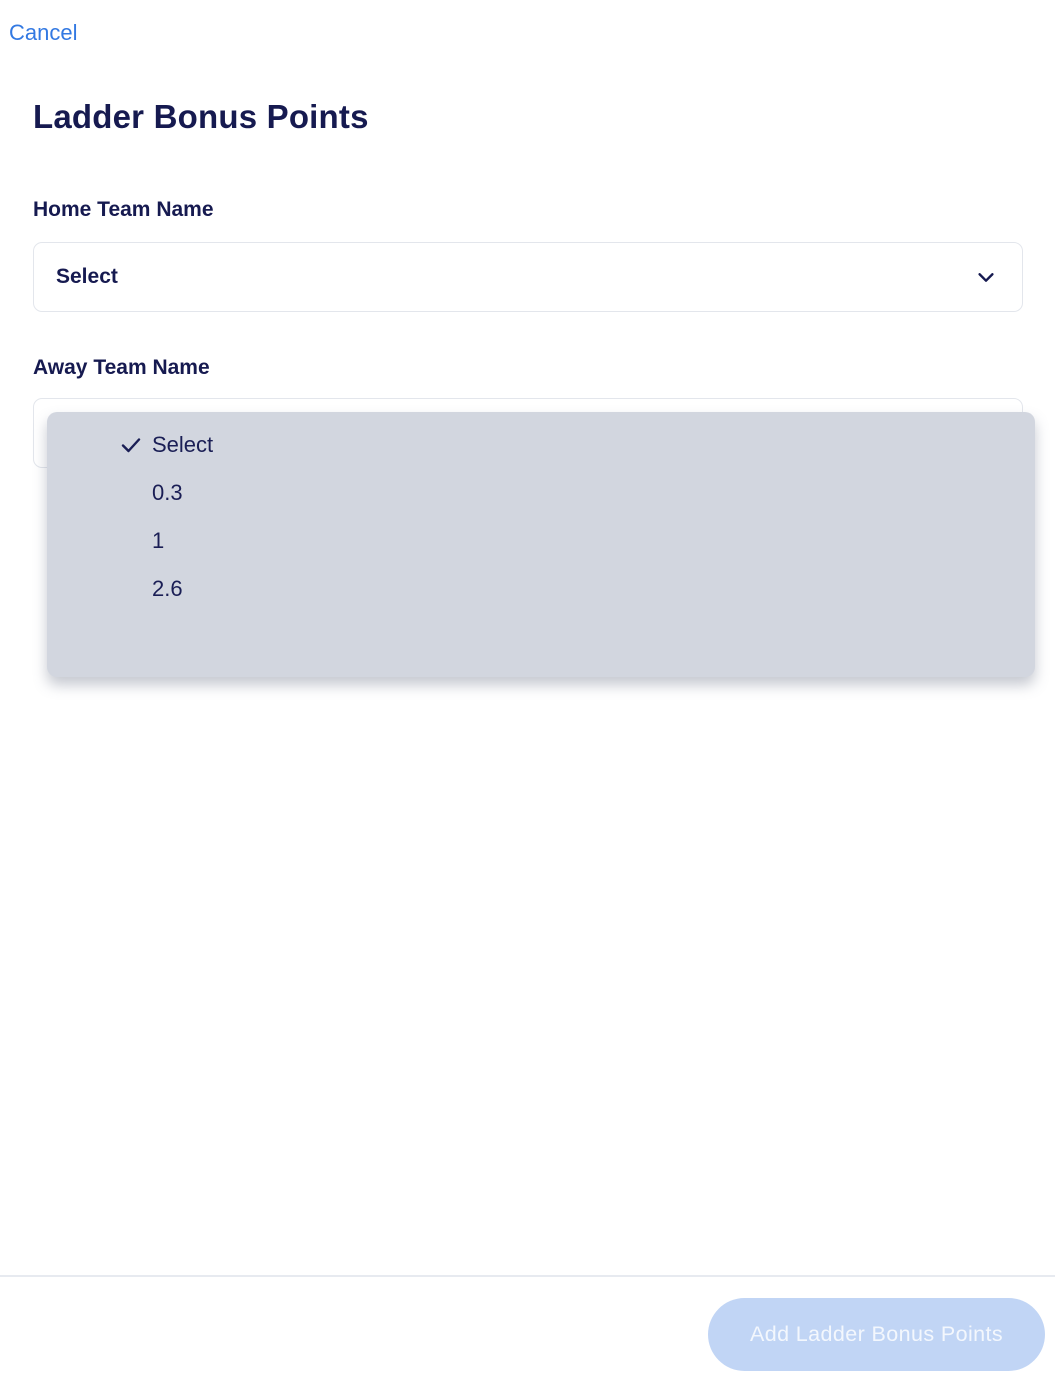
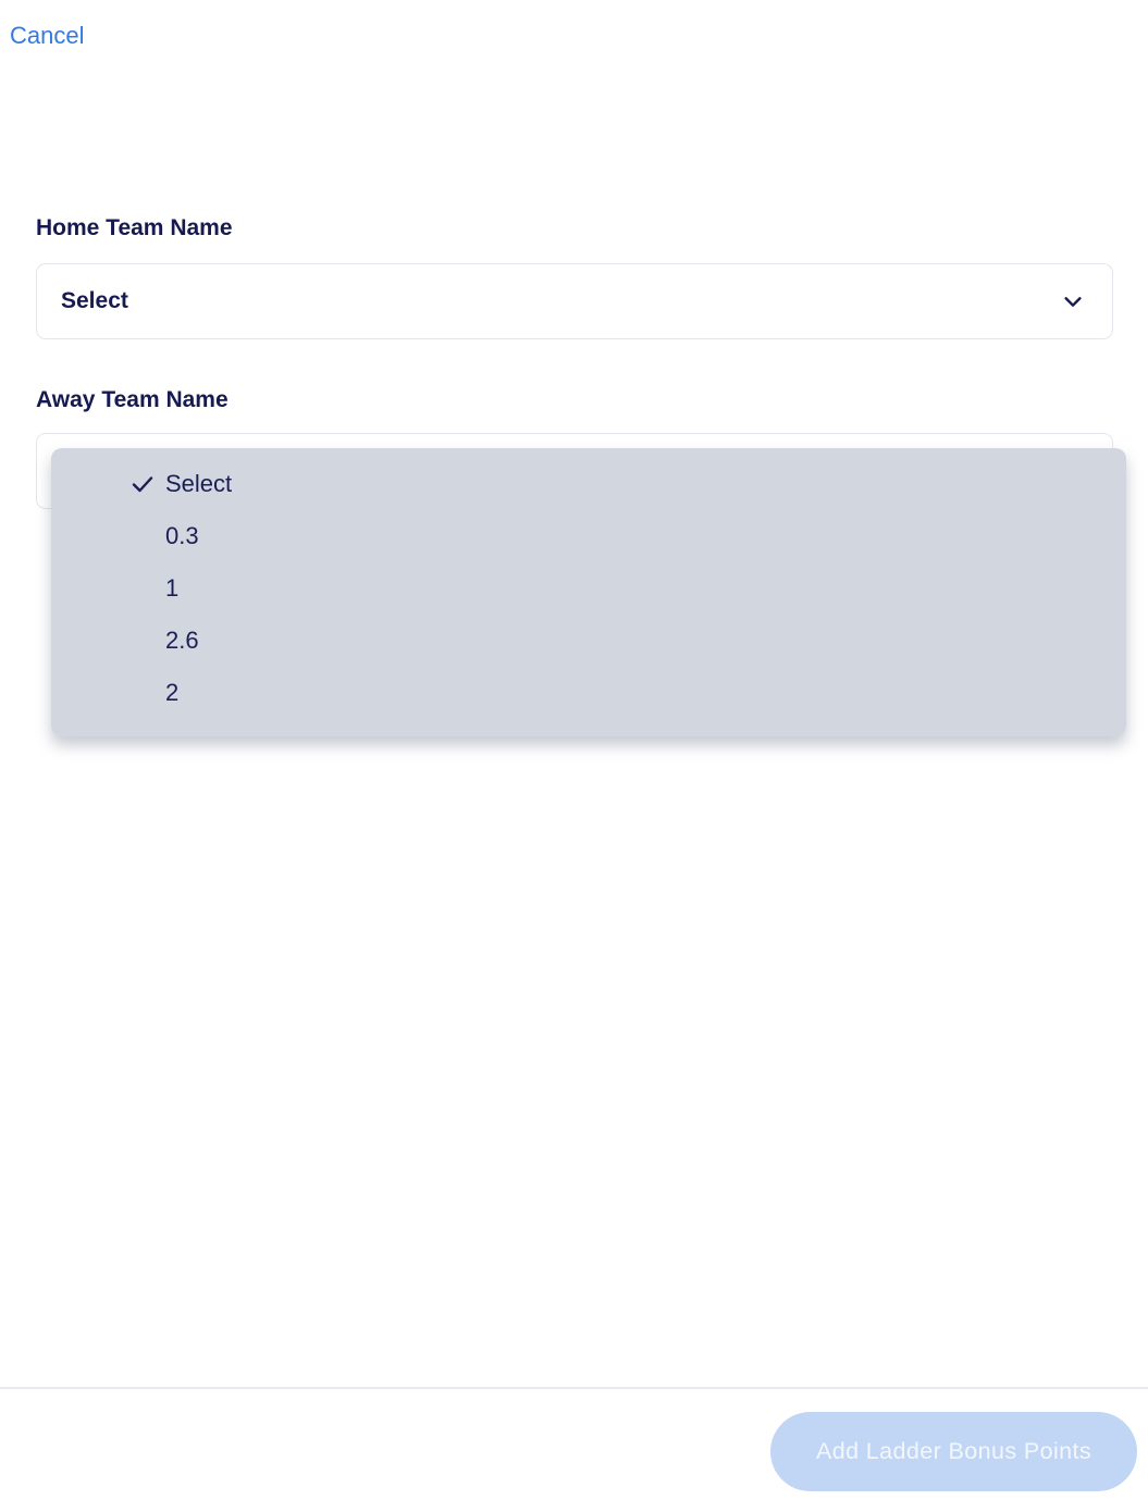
  Cancel
- Ladder Bonus Points
  Home Team Name
  Select
  Away Team Name
  Select
  0.3
  1
  2.6
+ 2
  Add Ladder Bonus Points
